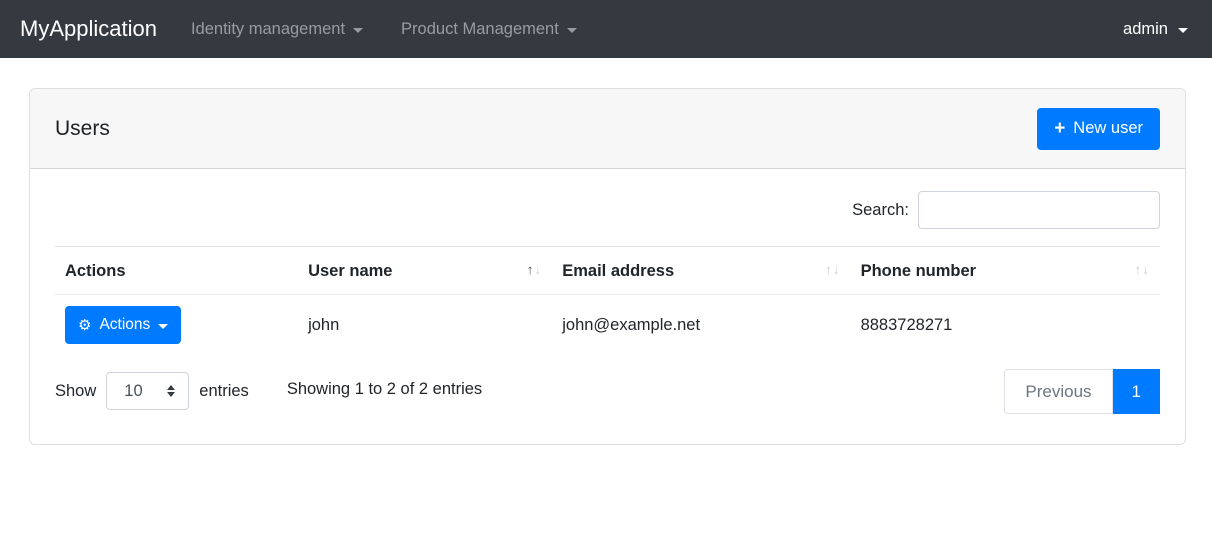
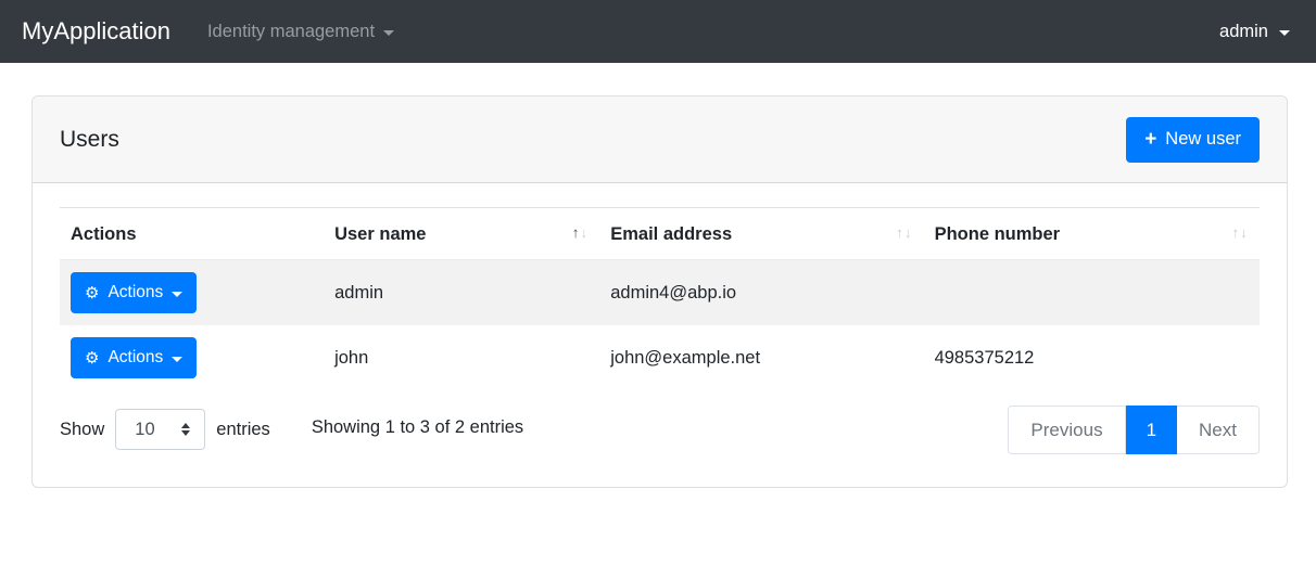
  MyApplication
  Identity management
- Product Management
  admin
  Users
  +
  New user
- Search:
  Actions	User name ↑↓	Email address ↑↓	Phone number ↑↓
+ ⚙ Actions	admin	admin4@abp.io
- ⚙ Actions	john	john@example.net	8883728271
+ ⚙ Actions	john	john@example.net	4985375212
  Show
  10
  entries
- Showing 1 to 2 of 2 entries
+ Showing 1 to 3 of 2 entries
  Previous
  1
+ Next
